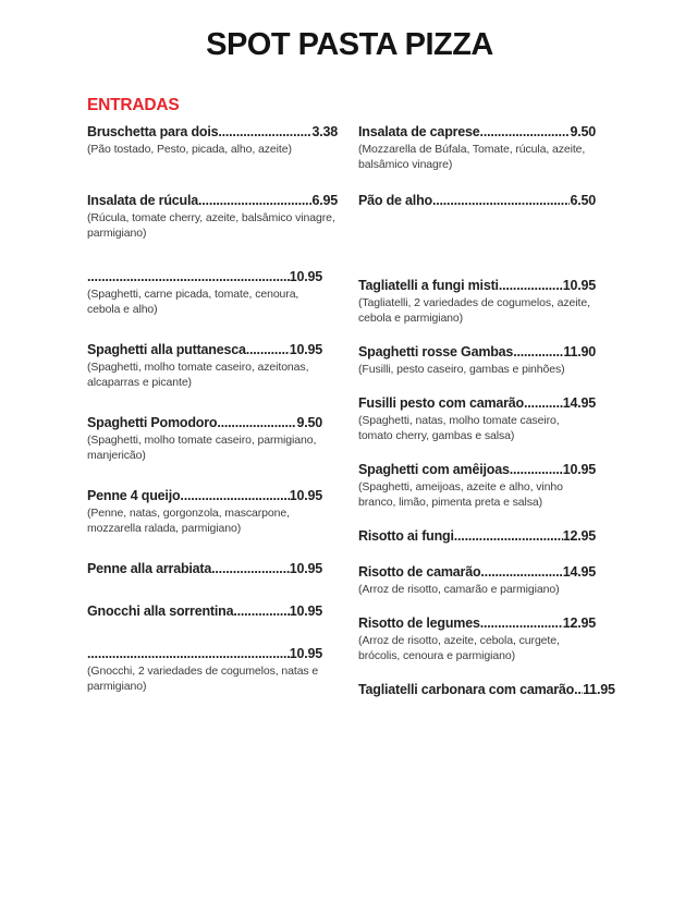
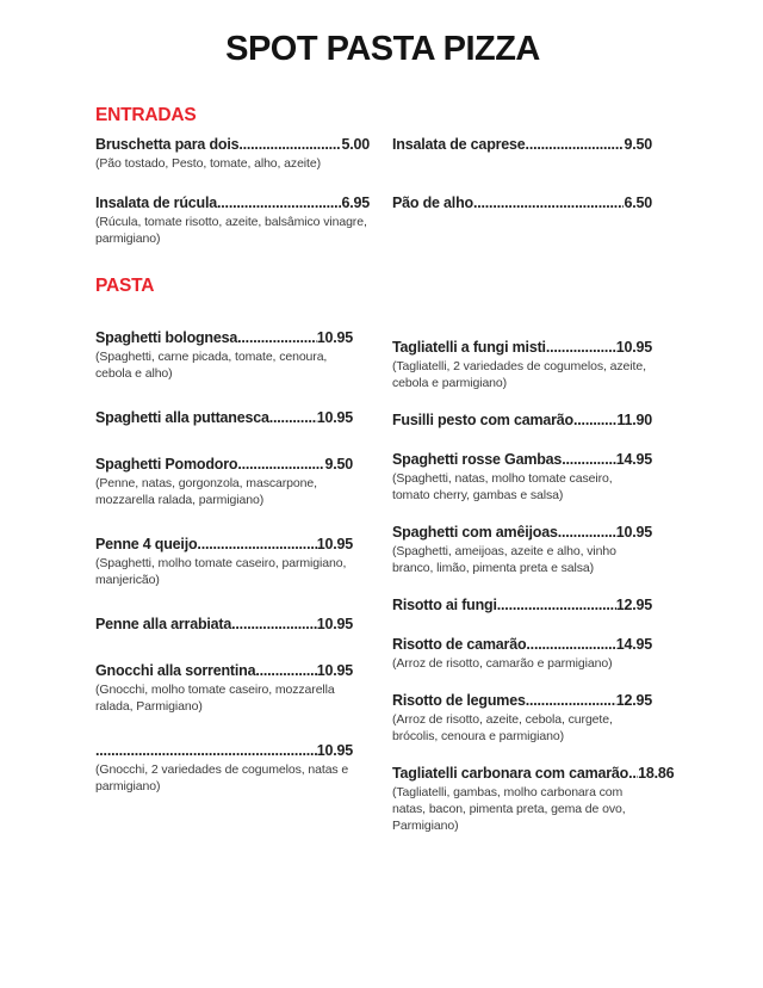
  SPOT PASTA PIZZA
  ENTRADAS
  Bruschetta para dois
- 3.38
+ 5.00
- (Pão tostado, Pesto, picada, alho, azeite)
+ (Pão tostado, Pesto, tomate, alho, azeite)
  Insalata de caprese
  9.50
- (Mozzarella de Búfala, Tomate, rúcula, azeite, balsâmico vinagre)
  Insalata de rúcula
  6.95
- (Rúcula, tomate cherry, azeite, balsâmico vinagre, parmigiano)
+ (Rúcula, tomate risotto, azeite, balsâmico vinagre, parmigiano)
  Pão de alho
  6.50
+ PASTA
+ Spaghetti bolognesa
  10.95
  (Spaghetti, carne picada, tomate, cenoura, cebola e alho)
  Spaghetti alla puttanesca
  10.95
- (Spaghetti, molho tomate caseiro, azeitonas, alcaparras e picante)
  Spaghetti Pomodoro
  9.50
- (Spaghetti, molho tomate caseiro, parmigiano, manjericão)
+ (Penne, natas, gorgonzola, mascarpone, mozzarella ralada, parmigiano)
  Penne 4 queijo
  10.95
- (Penne, natas, gorgonzola, mascarpone, mozzarella ralada, parmigiano)
+ (Spaghetti, molho tomate caseiro, parmigiano, manjericão)
  Penne alla arrabiata
  10.95
  Gnocchi alla sorrentina
  10.95
+ (Gnocchi, molho tomate caseiro, mozzarella ralada, Parmigiano)
  10.95
  (Gnocchi, 2 variedades de cogumelos, natas e parmigiano)
  Tagliatelli a fungi misti
  10.95
  (Tagliatelli, 2 variedades de cogumelos, azeite, cebola e parmigiano)
- Spaghetti rosse Gambas
+ Fusilli pesto com camarão
  11.90
- (Fusilli, pesto caseiro, gambas e pinhões)
- Fusilli pesto com camarão
+ Spaghetti rosse Gambas
  14.95
  (Spaghetti, natas, molho tomate caseiro, tomato cherry, gambas e salsa)
  Spaghetti com amêijoas
  10.95
  (Spaghetti, ameijoas, azeite e alho, vinho branco, limão, pimenta preta e salsa)
  Risotto ai fungi
  12.95
  Risotto de camarão
  14.95
  (Arroz de risotto, camarão e parmigiano)
  Risotto de legumes
  12.95
  (Arroz de risotto, azeite, cebola, curgete, brócolis, cenoura e parmigiano)
  Tagliatelli carbonara com camarão
- 11.95
+ 18.86
+ (Tagliatelli, gambas, molho carbonara com natas, bacon, pimenta preta, gema de ovo, Parmigiano)
